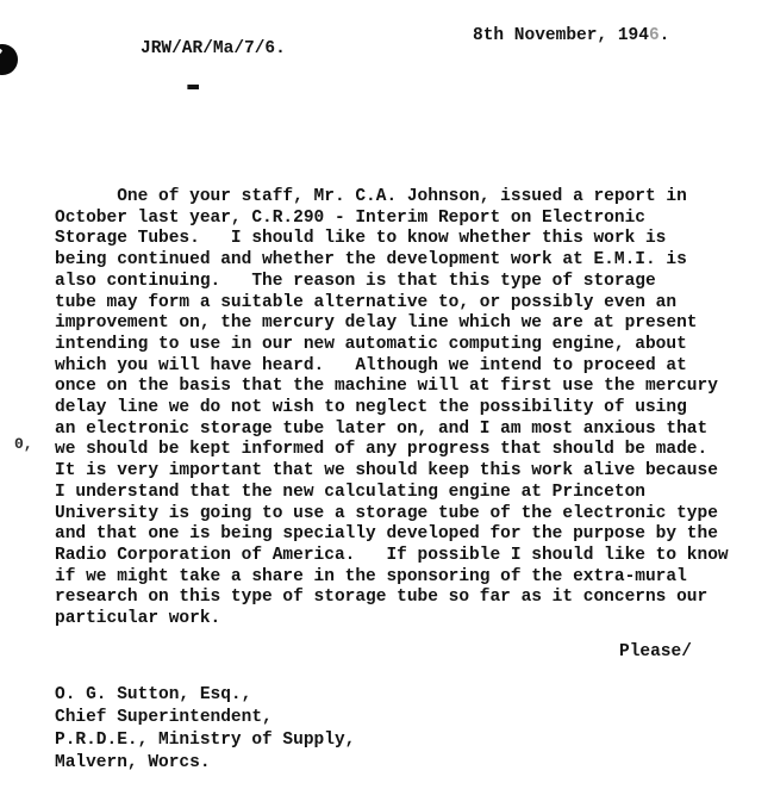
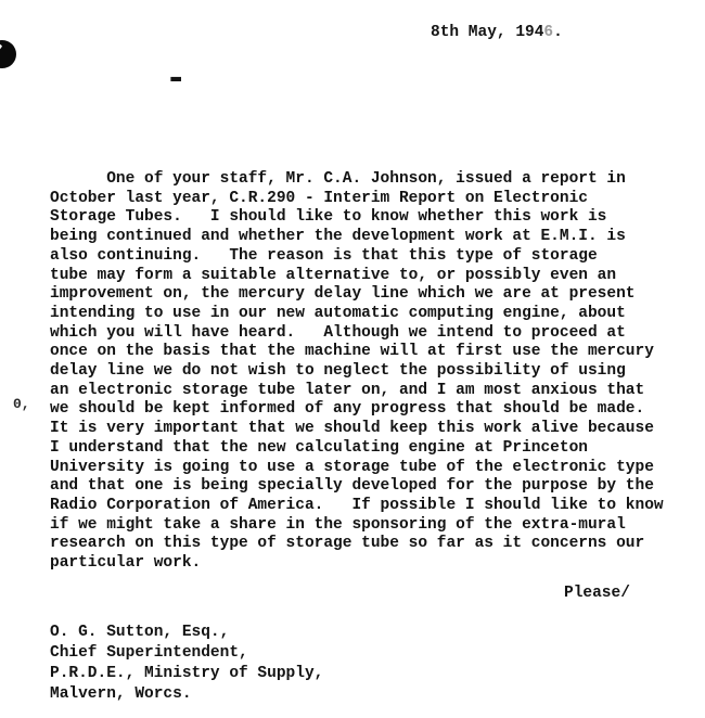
- JRW/AR/Ma/7/6.
- 8th November, 1946.
+ 8th May, 1946.
  -
  One of your staff, Mr. C.A. Johnson, issued a report in
  October last year, C.R.290 - Interim Report on Electronic
  Storage Tubes. I should like to know whether this work is
  being continued and whether the development work at E.M.I. is
  also continuing. The reason is that this type of storage
  tube may form a suitable alternative to, or possibly even an
  improvement on, the mercury delay line which we are at present
  intending to use in our new automatic computing engine, about
  which you will have heard. Although we intend to proceed at
  once on the basis that the machine will at first use the mercury
  delay line we do not wish to neglect the possibility of using
  an electronic storage tube later on, and I am most anxious that
  we should be kept informed of any progress that should be made.
  It is very important that we should keep this work alive because
  I understand that the new calculating engine at Princeton
  University is going to use a storage tube of the electronic type
  and that one is being specially developed for the purpose by the
  Radio Corporation of America. If possible I should like to know
  if we might take a share in the sponsoring of the extra-mural
  research on this type of storage tube so far as it concerns our
  particular work.
  0,
  Please/
  O. G. Sutton, Esq.,
  Chief Superintendent,
  P.R.D.E., Ministry of Supply,
  Malvern, Worcs.
